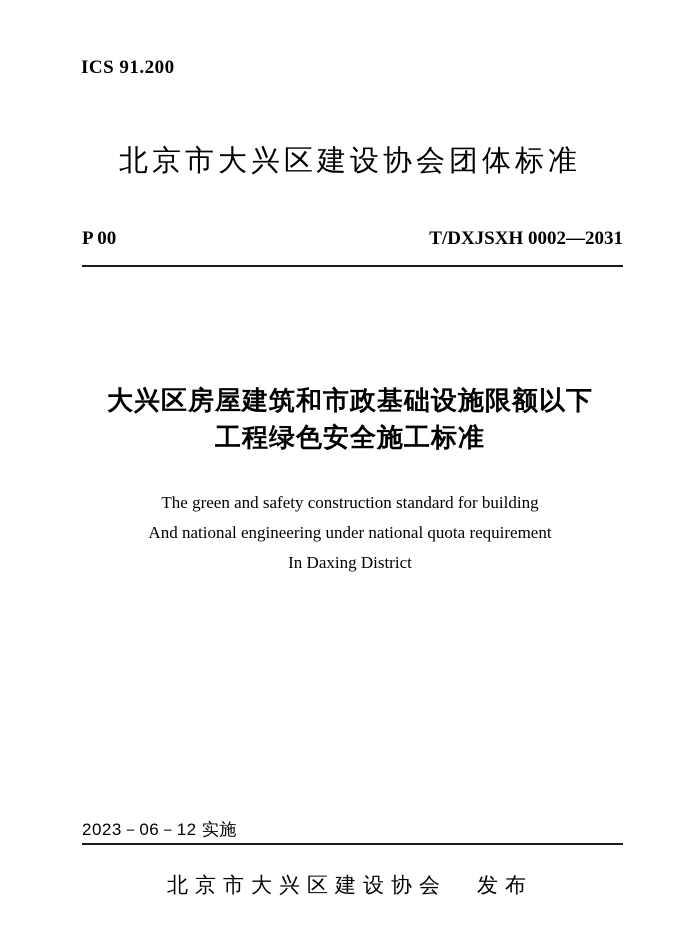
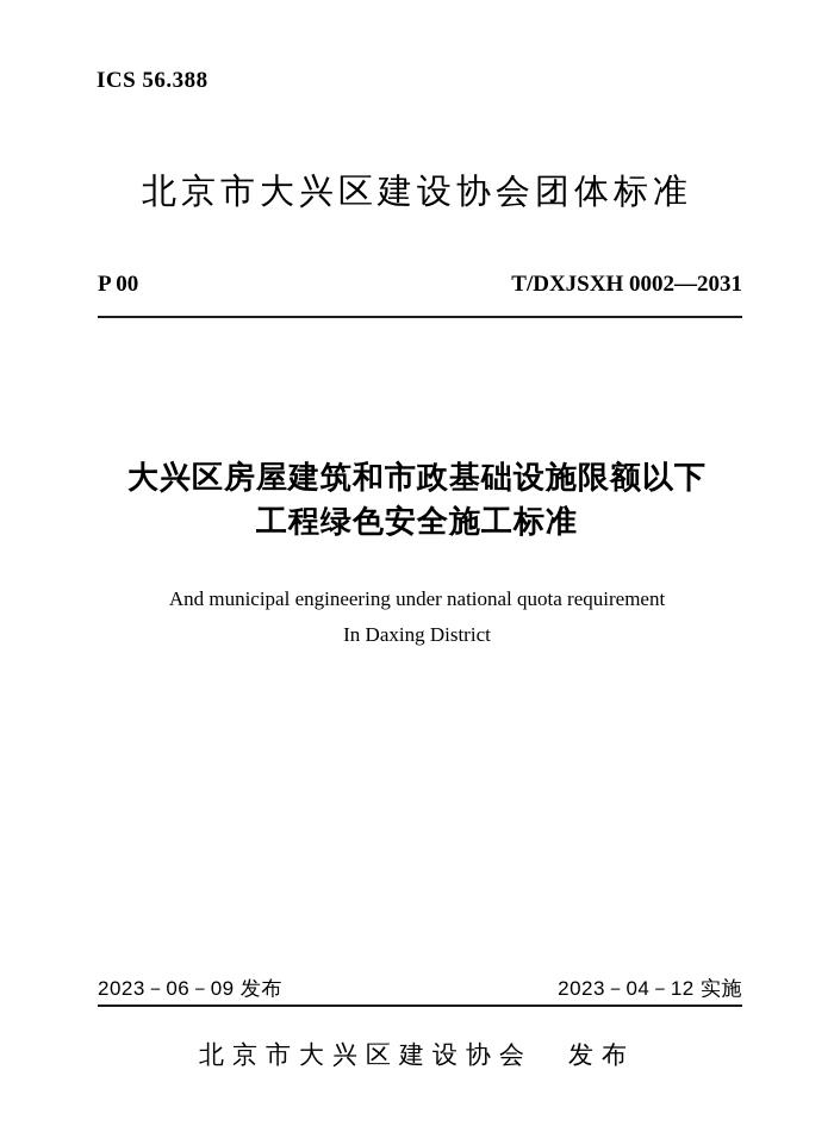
- ICS 91.200
+ ICS 56.388
  北京市大兴区建设协会团体标准
  P 00
  T/DXJSXH 0002—2031
  大兴区房屋建筑和市政基础设施限额以下
  工程绿色安全施工标准
- The green and safety construction standard for building
- And national engineering under national quota requirement
+ And municipal engineering under national quota requirement
  In Daxing District
+ 2023－06－09 发布
- 2023－06－12 实施
+ 2023－04－12 实施
  北京市大兴区建设协会 发布
